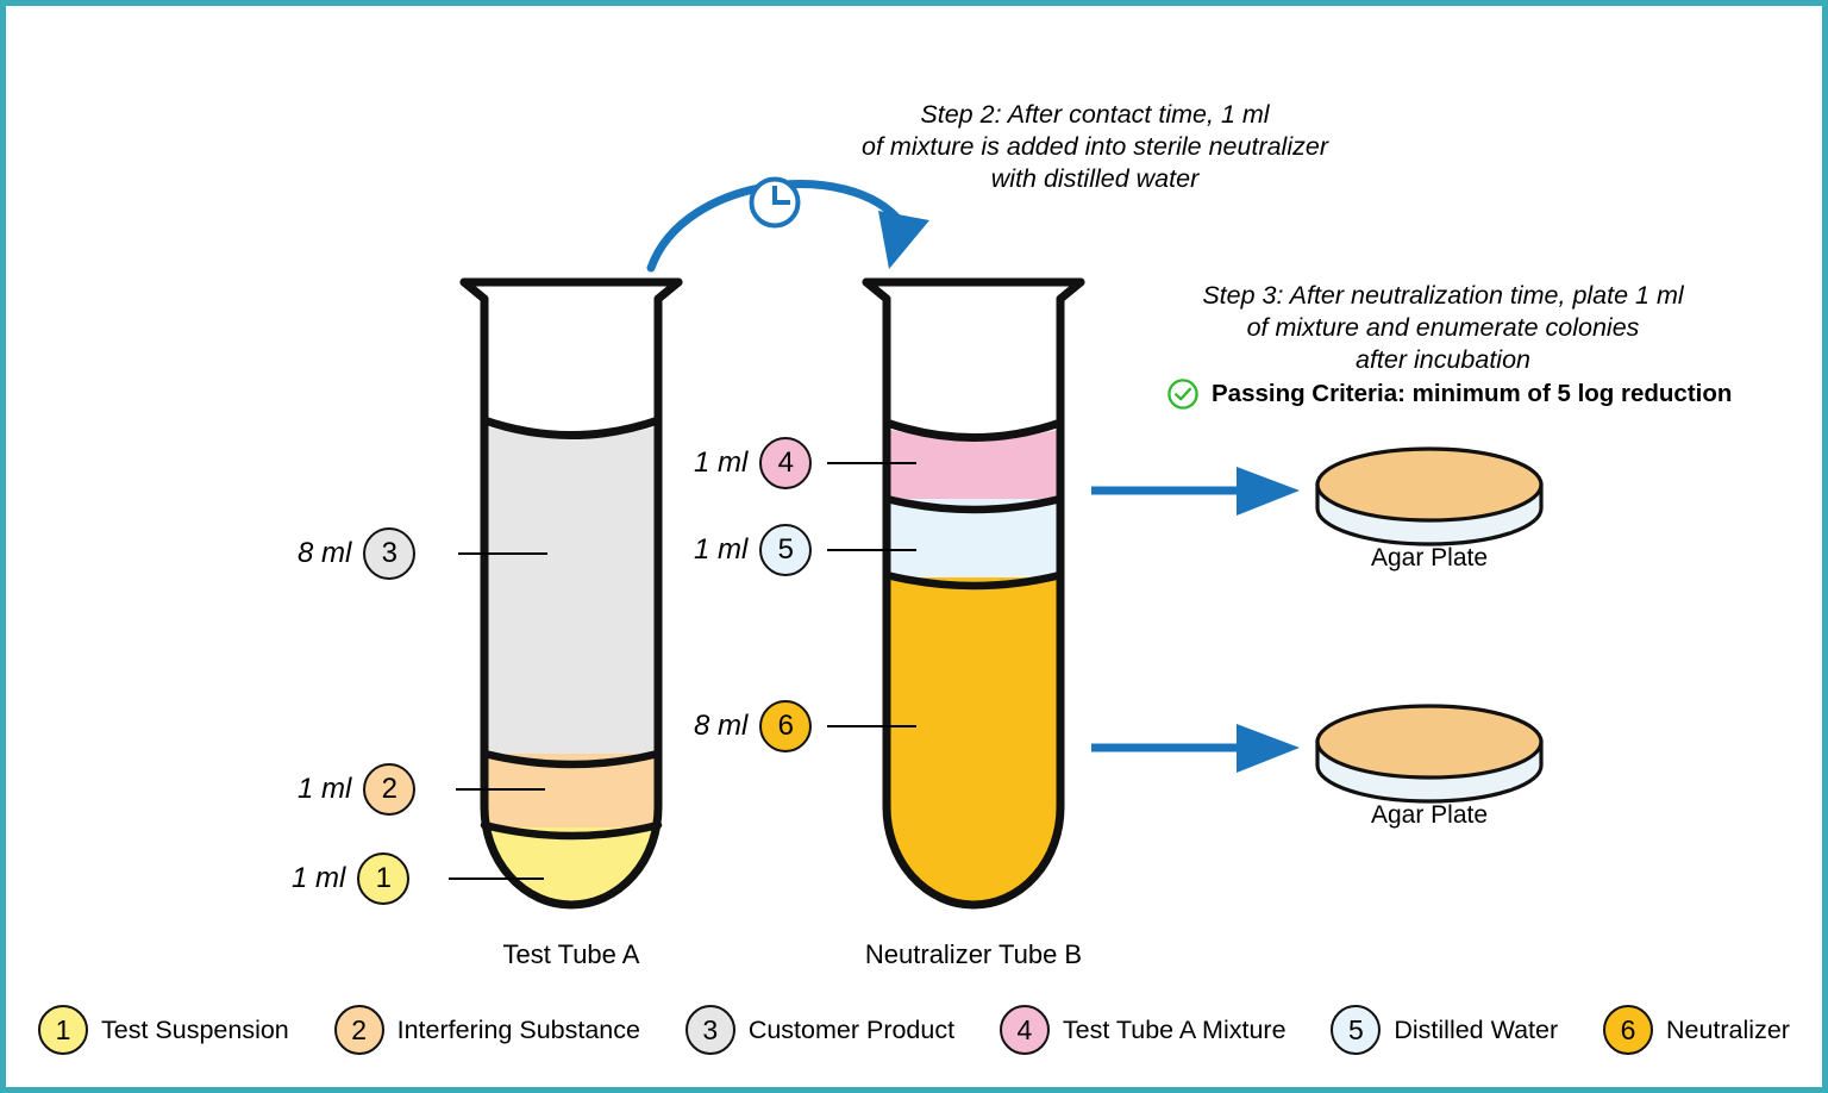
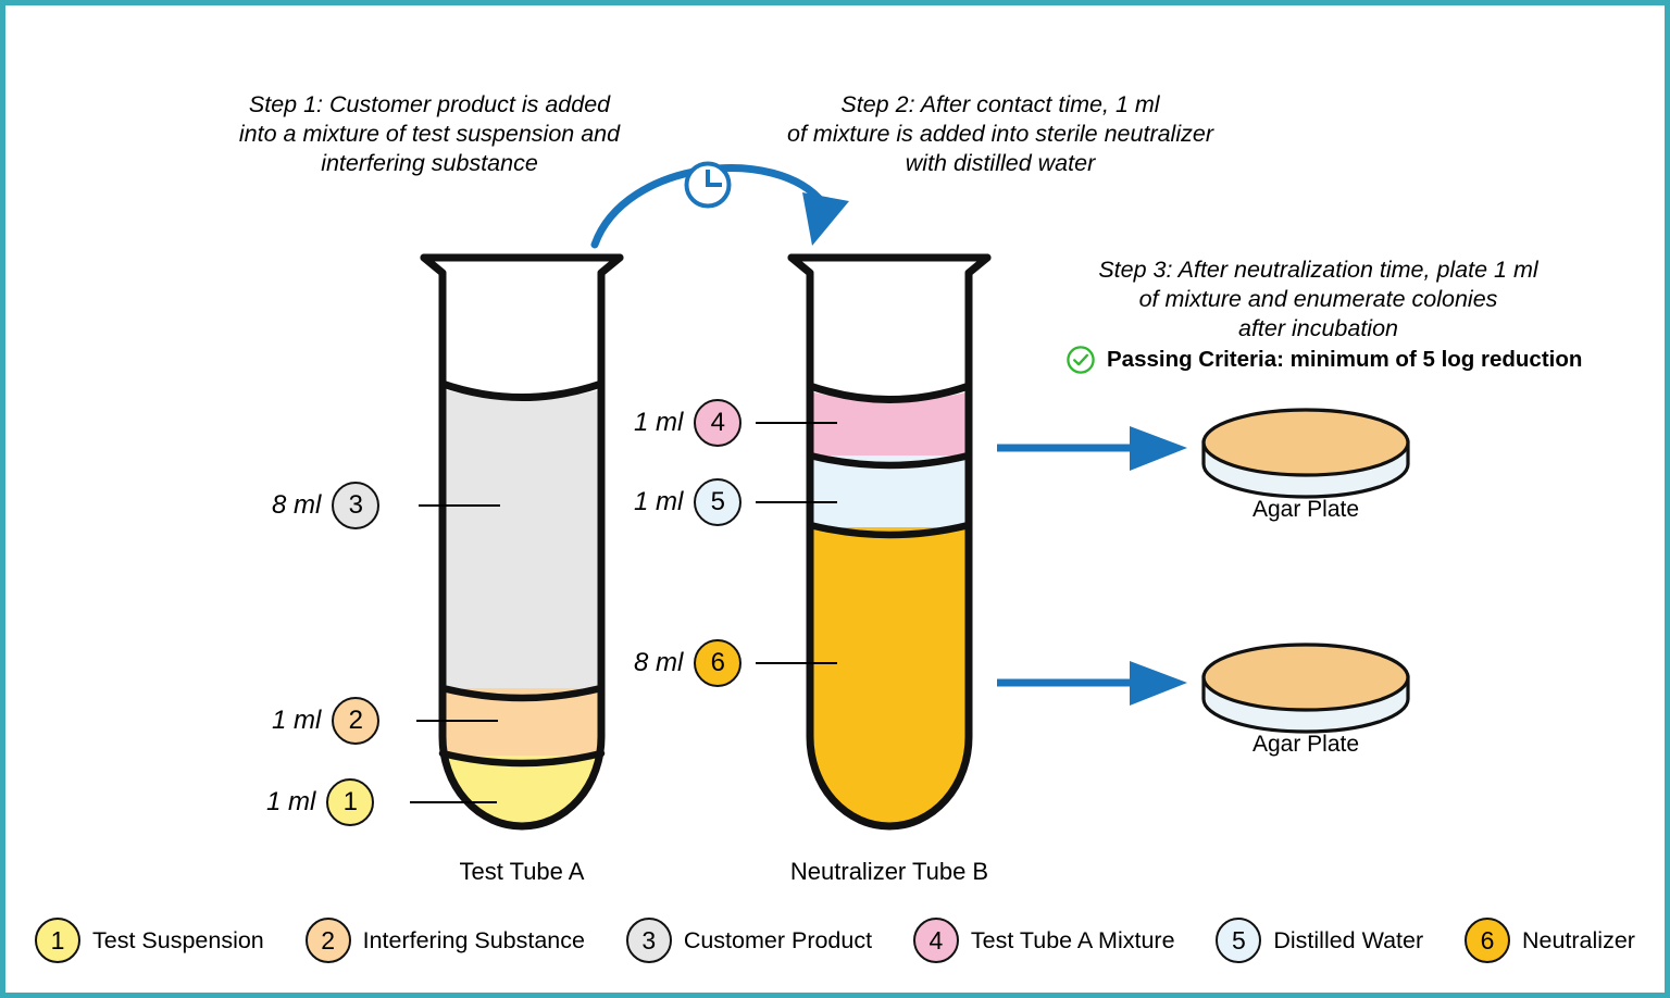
+ Step 1: Customer product is added
+ into a mixture of test suspension and
+ interfering substance
  Step 2: After contact time, 1 ml
  of mixture is added into sterile neutralizer
  with distilled water
  Step 3: After neutralization time, plate 1 ml
  of mixture and enumerate colonies
  after incubation
  Passing Criteria: minimum of 5 log reduction
  Test Tube A
  8 ml
  3
  1 ml
  2
  1 ml
  1
  Neutralizer Tube B
  1 ml
  4
  1 ml
  5
  8 ml
  6
  Agar Plate
  Agar Plate
  1
  Test Suspension
  2
  Interfering Substance
  3
  Customer Product
  4
  Test Tube A Mixture
  5
  Distilled Water
  6
  Neutralizer
